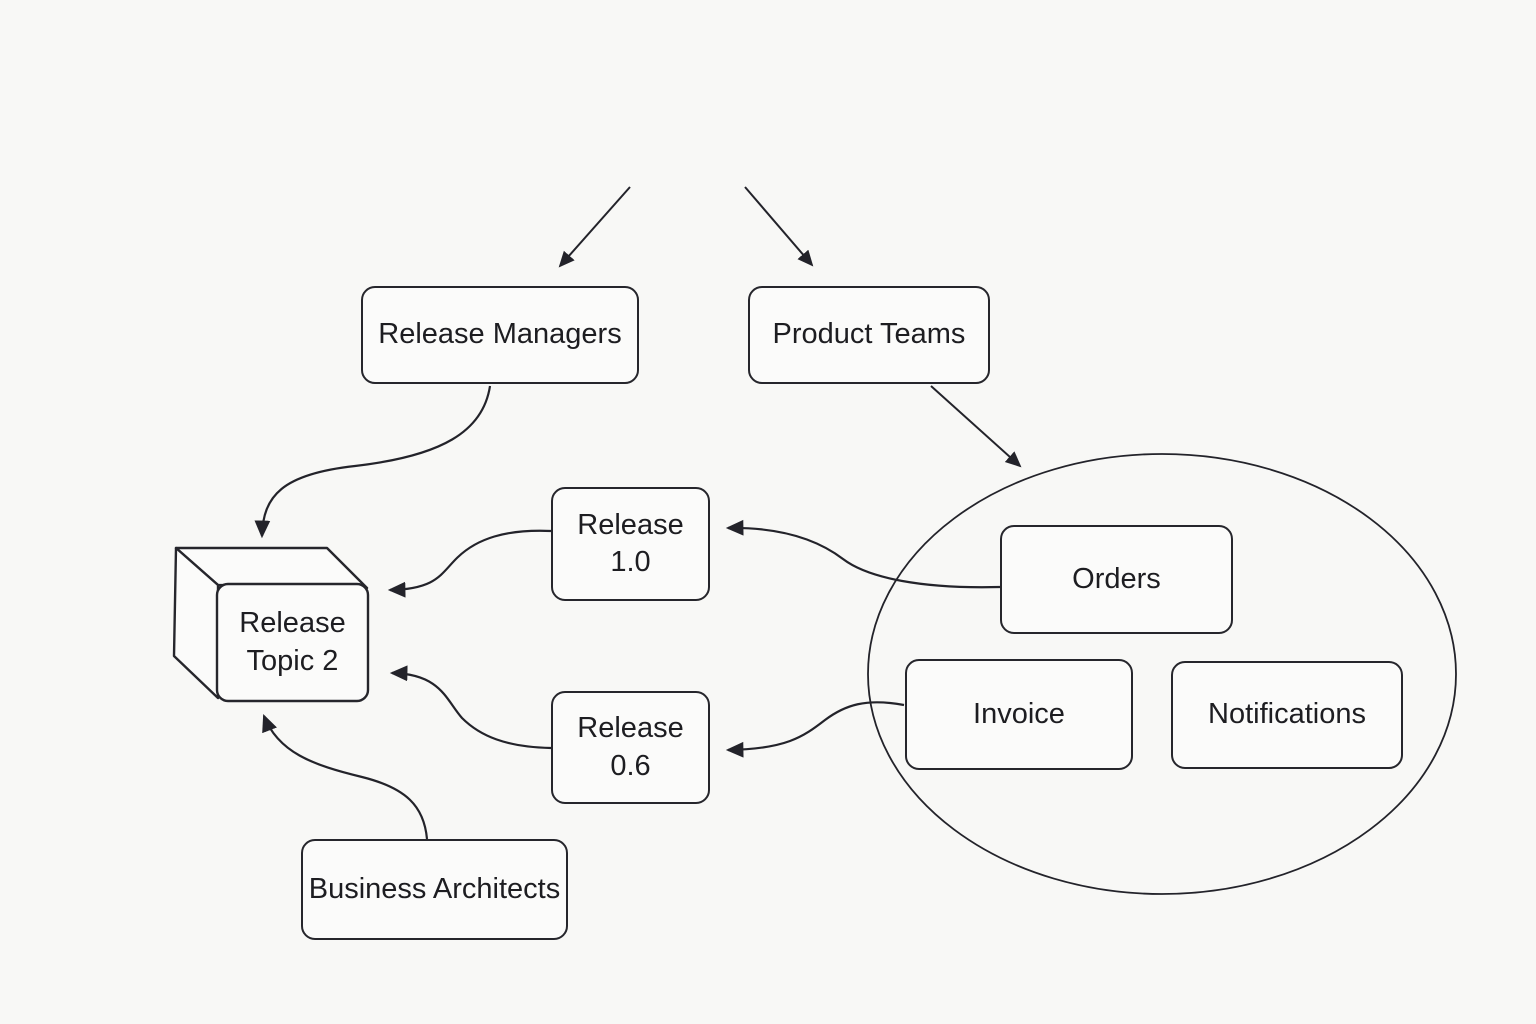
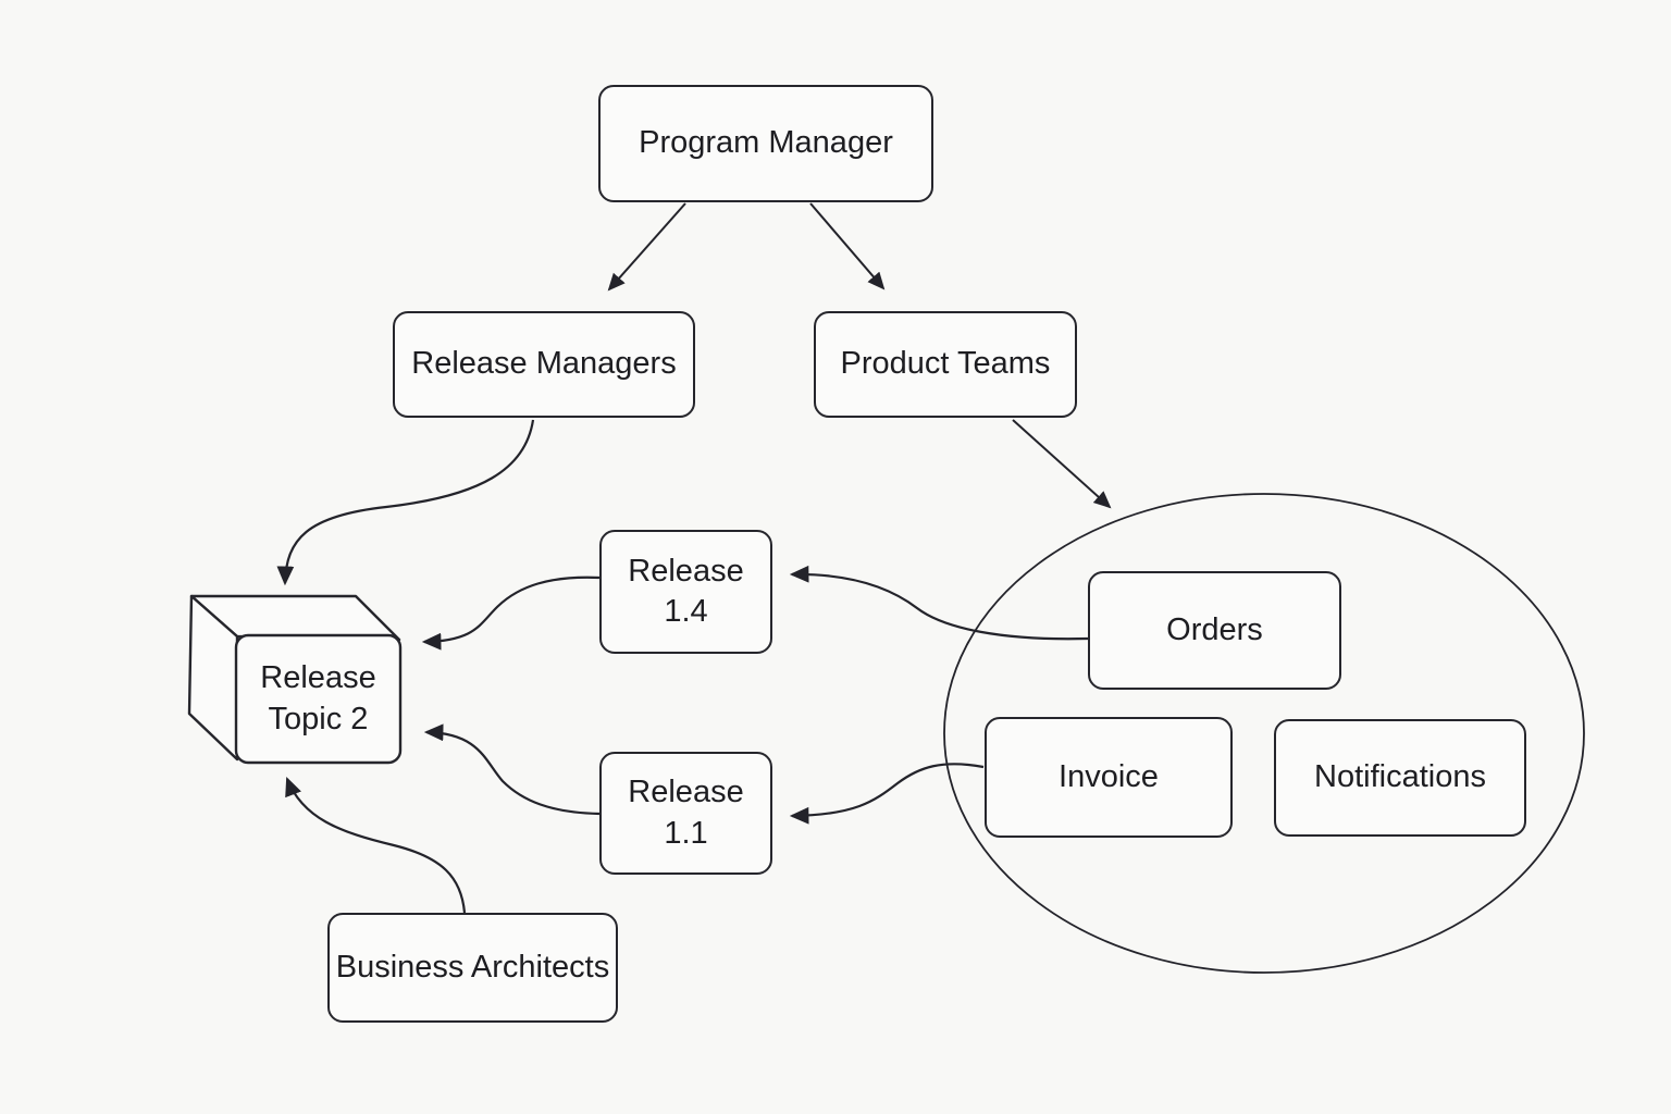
+ Program Manager
  Release Managers
  Product Teams
  Release
- 1.0
+ 1.4
  Release
- 0.6
+ 1.1
  Release
  Topic 2
  Orders
  Invoice
  Notifications
  Business Architects
